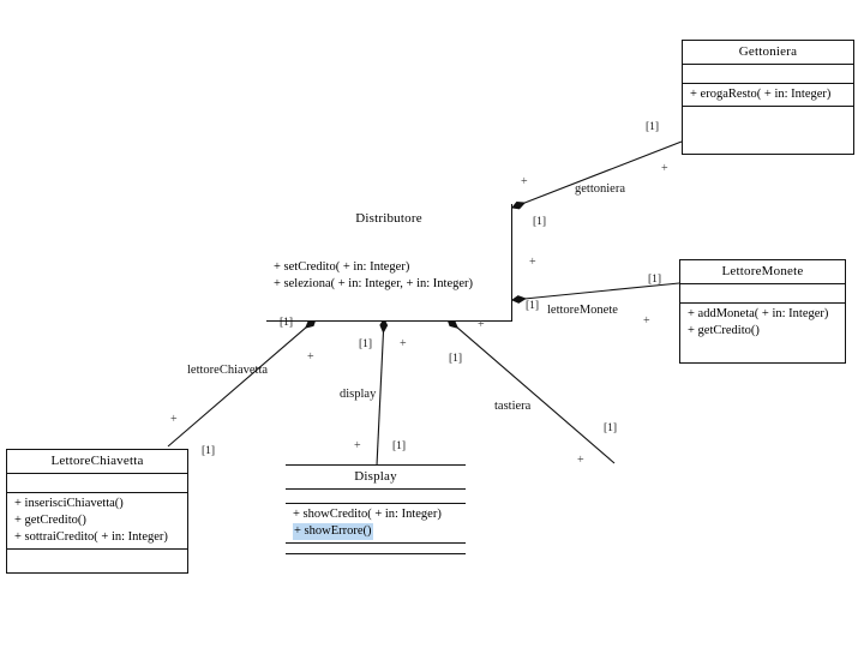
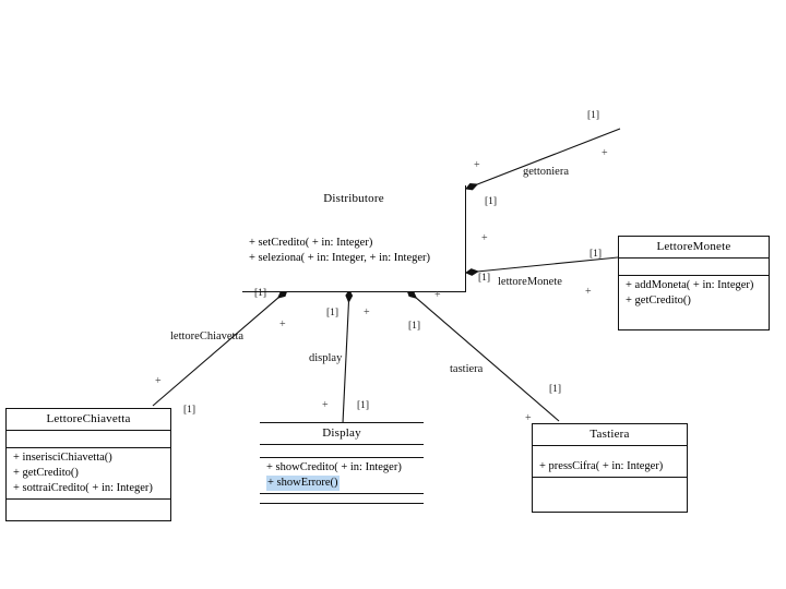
- Gettoniera
- + erogaResto( + in: Integer)
  LettoreMonete
  + addMoneta( + in: Integer)
  + getCredito()
  Distributore
  + setCredito( + in: Integer)
  + seleziona( + in: Integer, + in: Integer)
  LettoreChiavetta
  + inserisciChiavetta()
  + getCredito()
  + sottraiCredito( + in: Integer)
  Display
  + showCredito( + in: Integer)
  + showErrore()
+ Tastiera
+ + pressCifra( + in: Integer)
  gettoniera
  [1]
  [1]
  +
  +
  lettoreMonete
  [1]
  [1]
  +
  +
  lettoreChiavetta
  [1]
  [1]
  +
  +
  display
  [1]
  [1]
  +
  +
  tastiera
  [1]
  [1]
  +
  +
